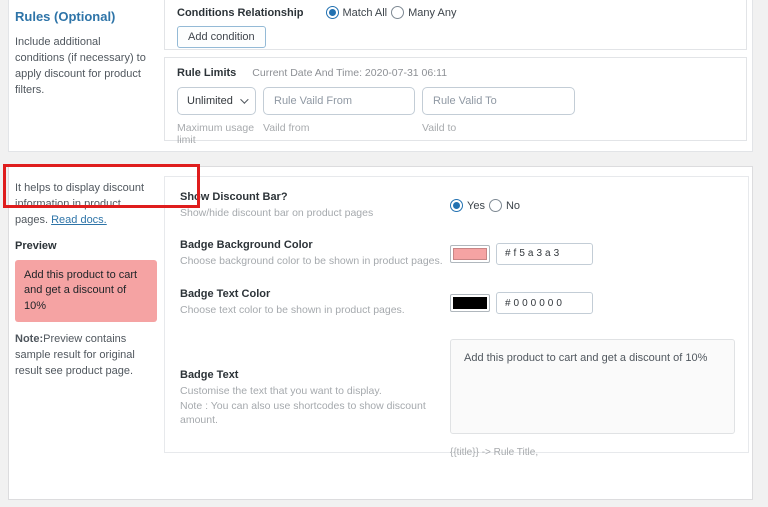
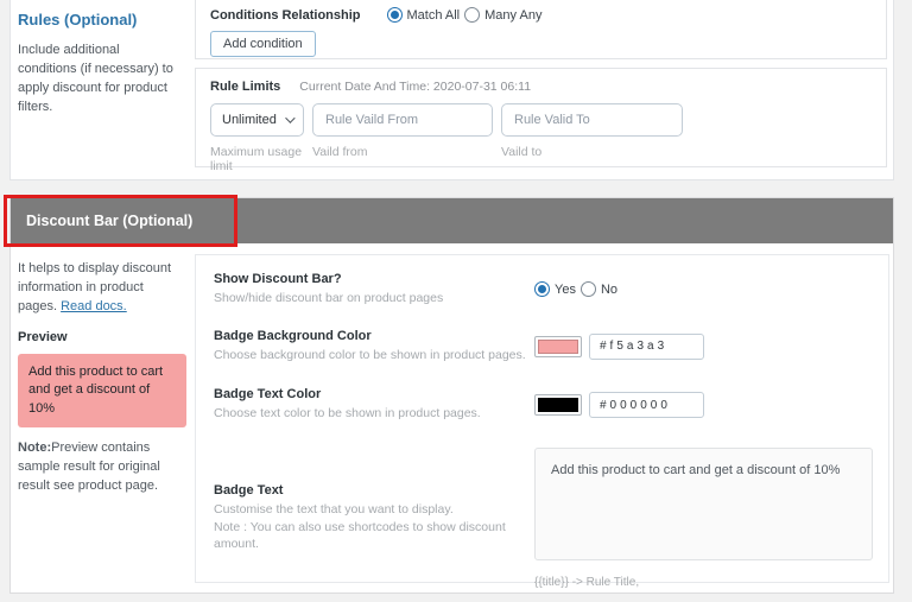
  Rules (Optional)
  Include additional conditions (if necessary) to apply discount for product filters.
  Conditions Relationship
  Match All
  Many Any
  Add condition
  Rule Limits
  Current Date And Time: 2020-07-31 06:11
  Unlimited
  Rule Vaild From
  Rule Valid To
  Maximum usage limit
  Vaild from
  Vaild to
+ Discount Bar (Optional)
  It helps to display discount information in product pages. Read docs.
  Preview
  Add this product to cart and get a discount of 10%
  Note:Preview contains sample result for original result see product page.
  Show Discount Bar?
  Show/hide discount bar on product pages
  Yes
  No
  Badge Background Color
  Choose background color to be shown in product pages.
  #f5a3a3
  Badge Text Color
  Choose text color to be shown in product pages.
  #000000
  Badge Text
  Customise the text that you want to display.
  Note : You can also use shortcodes to show discount amount.
  Add this product to cart and get a discount of 10%
  {{title}} -> Rule Title,
